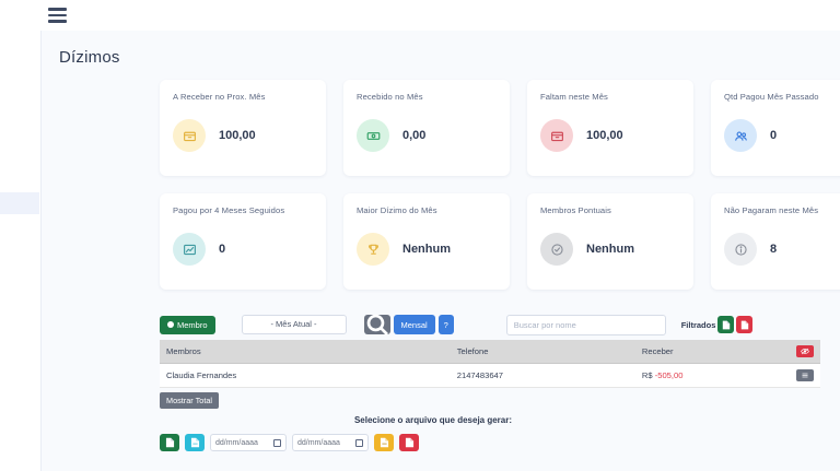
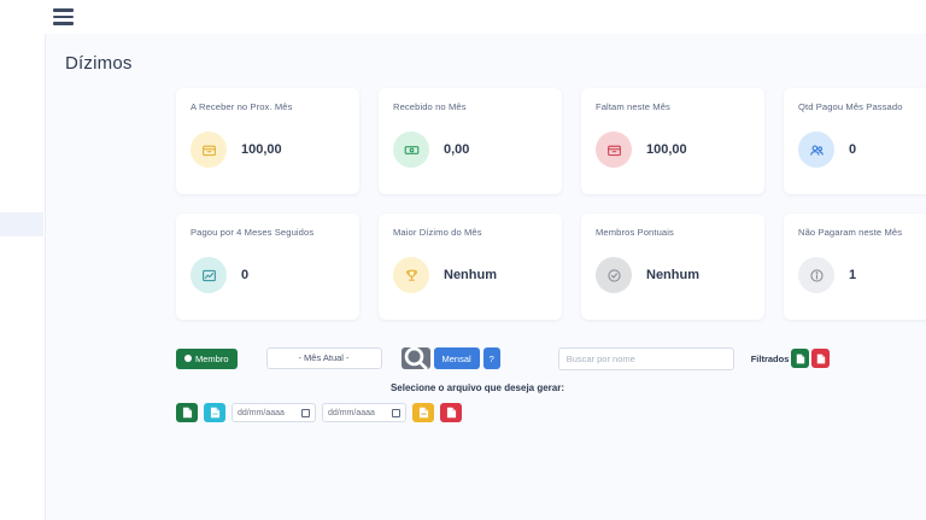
  Dízimos
  A Receber no Prox. Mês
  100,00
  Recebido no Mês
  0,00
  Faltam neste Mês
  100,00
  Qtd Pagou Mês Passado
  0
  Pagou por 4 Meses Seguidos
  0
  Maior Dízimo do Mês
  Nenhum
  Membros Pontuais
  Nenhum
  Não Pagaram neste Mês
- 8
+ 1
  Membro
  - Mês Atual -
  Mensal
  ?
  Buscar por nome
  Filtrados
- Membros	Telefone	Receber
- Claudia Fernandes	2147483647	R$ -505,00
- Mostrar Total
  Selecione o arquivo que deseja gerar:
